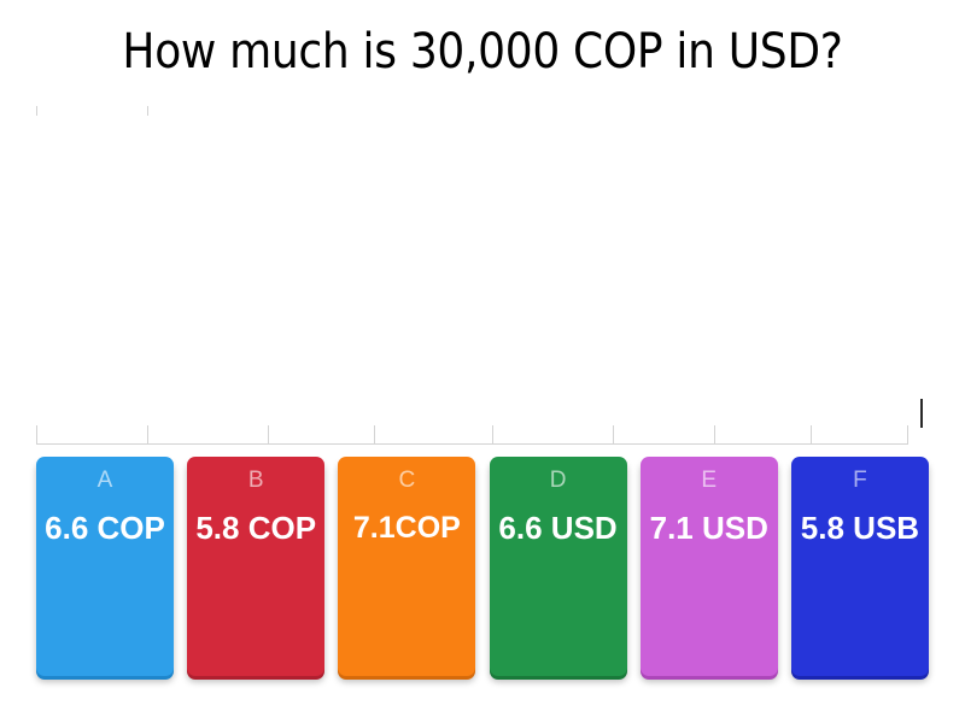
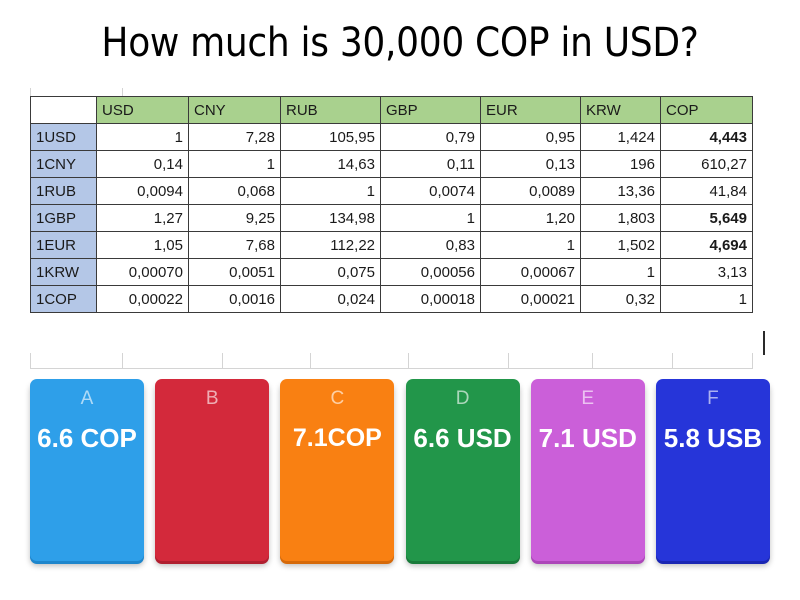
  How much is 30,000 COP in USD?
+ 	USD	CNY	RUB	GBP	EUR	KRW	COP
+ 1USD	1	7,28	105,95	0,79	0,95	1,424	4,443
+ 1CNY	0,14	1	14,63	0,11	0,13	196	610,27
+ 1RUB	0,0094	0,068	1	0,0074	0,0089	13,36	41,84
+ 1GBP	1,27	9,25	134,98	1	1,20	1,803	5,649
+ 1EUR	1,05	7,68	112,22	0,83	1	1,502	4,694
+ 1KRW	0,00070	0,0051	0,075	0,00056	0,00067	1	3,13
+ 1COP	0,00022	0,0016	0,024	0,00018	0,00021	0,32	1
  A
  6.6 COP
  B
- 5.8 COP
  C
  7.1COP
  D
  6.6 USD
  E
  7.1 USD
  F
  5.8 USB
